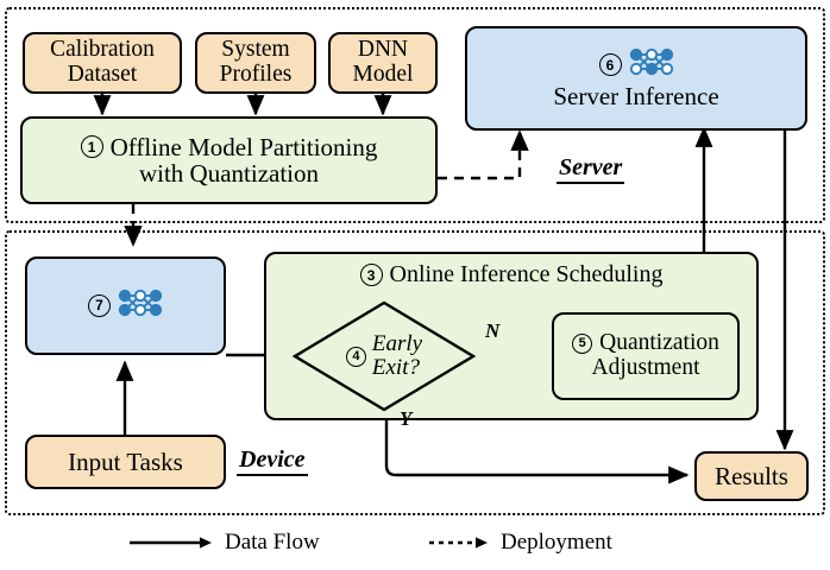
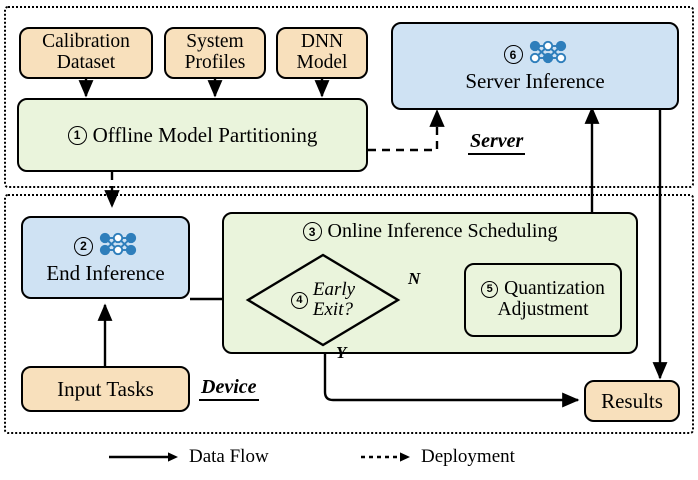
  Calibration
  Dataset
  System
  Profiles
  DNN
  Model
  1
  Offline Model Partitioning
- with Quantization
  6
  Server Inference
  Server
- 7
+ 2
+ End Inference
  Input Tasks
  3
  Online Inference Scheduling
  4
  Early
  Exit?
  N
  Y
  5
  Quantization
  Adjustment
  Device
  Results
  Data Flow
  Deployment
